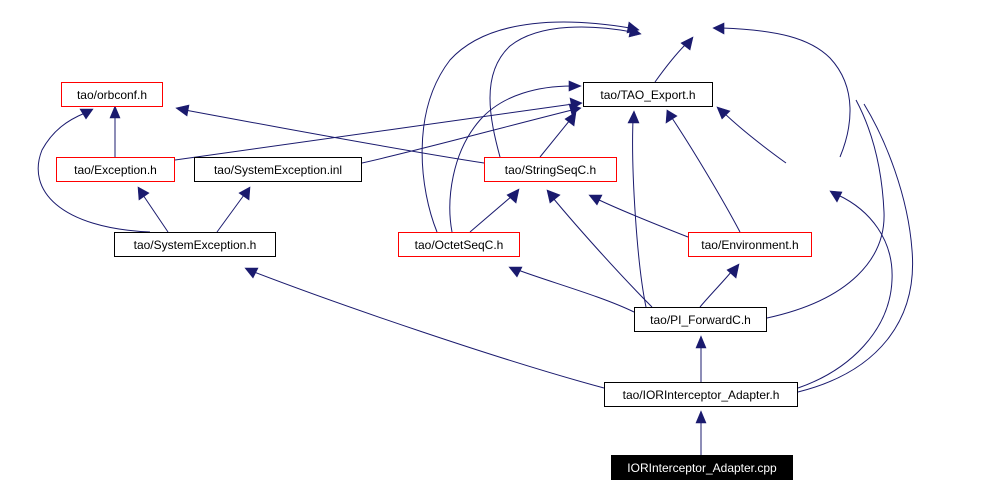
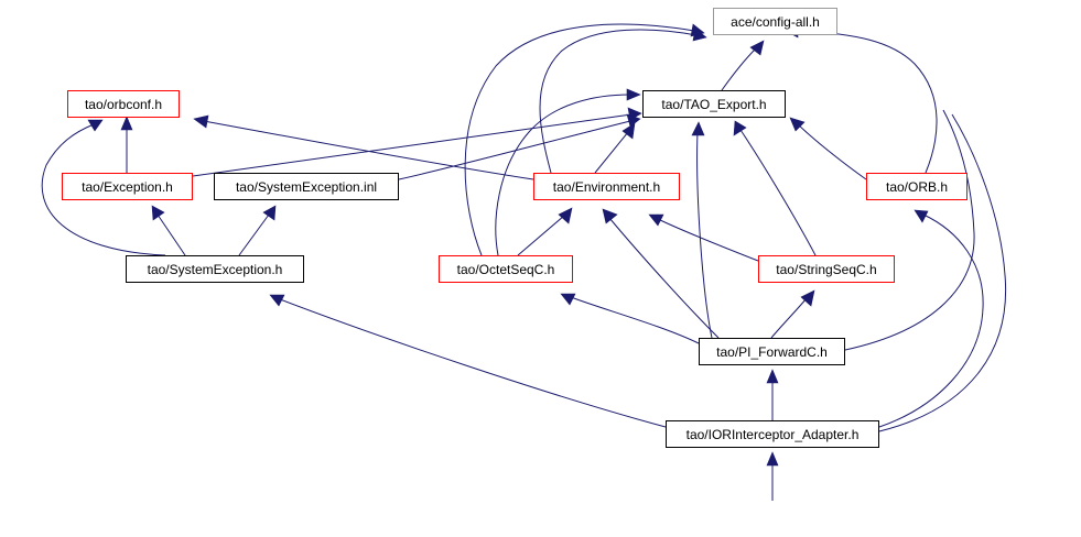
+ ace/config-all.h
  tao/orbconf.h
  tao/TAO_Export.h
  tao/Exception.h
  tao/SystemException.inl
- tao/StringSeqC.h
+ tao/Environment.h
+ tao/ORB.h
  tao/SystemException.h
  tao/OctetSeqC.h
- tao/Environment.h
+ tao/StringSeqC.h
  tao/PI_ForwardC.h
  tao/IORInterceptor_Adapter.h
- IORInterceptor_Adapter.cpp
